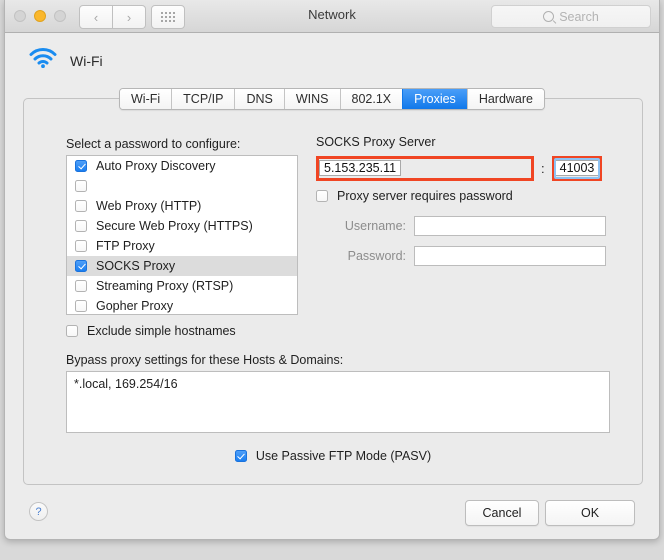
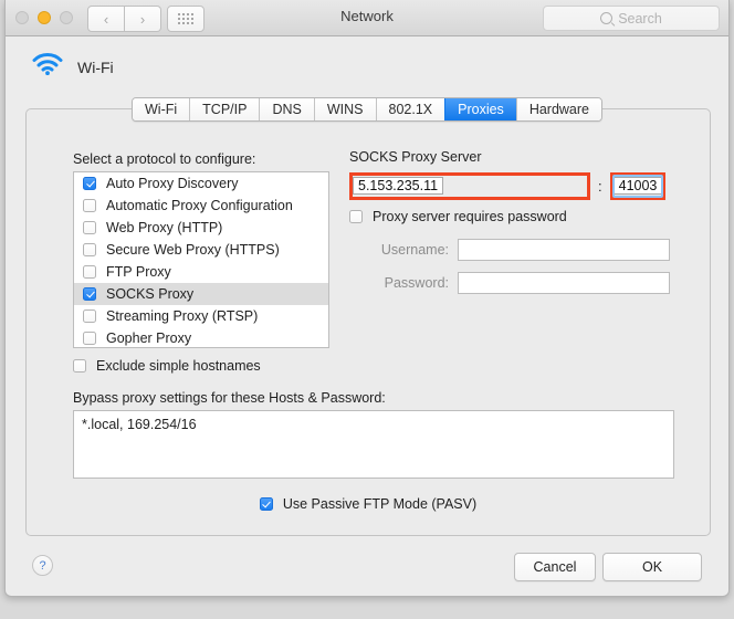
  ‹
  ›
  Network
  Search
  Wi-Fi
  Wi-Fi
  TCP/IP
  DNS
  WINS
  802.1X
  Proxies
  Hardware
- Select a password to configure:
+ Select a protocol to configure:
  Auto Proxy Discovery
+ Automatic Proxy Configuration
  Web Proxy (HTTP)
  Secure Web Proxy (HTTPS)
  FTP Proxy
  SOCKS Proxy
  Streaming Proxy (RTSP)
  Gopher Proxy
  Exclude simple hostnames
- Bypass proxy settings for these Hosts & Domains:
+ Bypass proxy settings for these Hosts & Password:
  *.local, 169.254/16
  Use Passive FTP Mode (PASV)
  SOCKS Proxy Server
  5.153.235.11
  :
  41003
  Proxy server requires password
  Username:
  Password:
  ?
  Cancel
  OK
